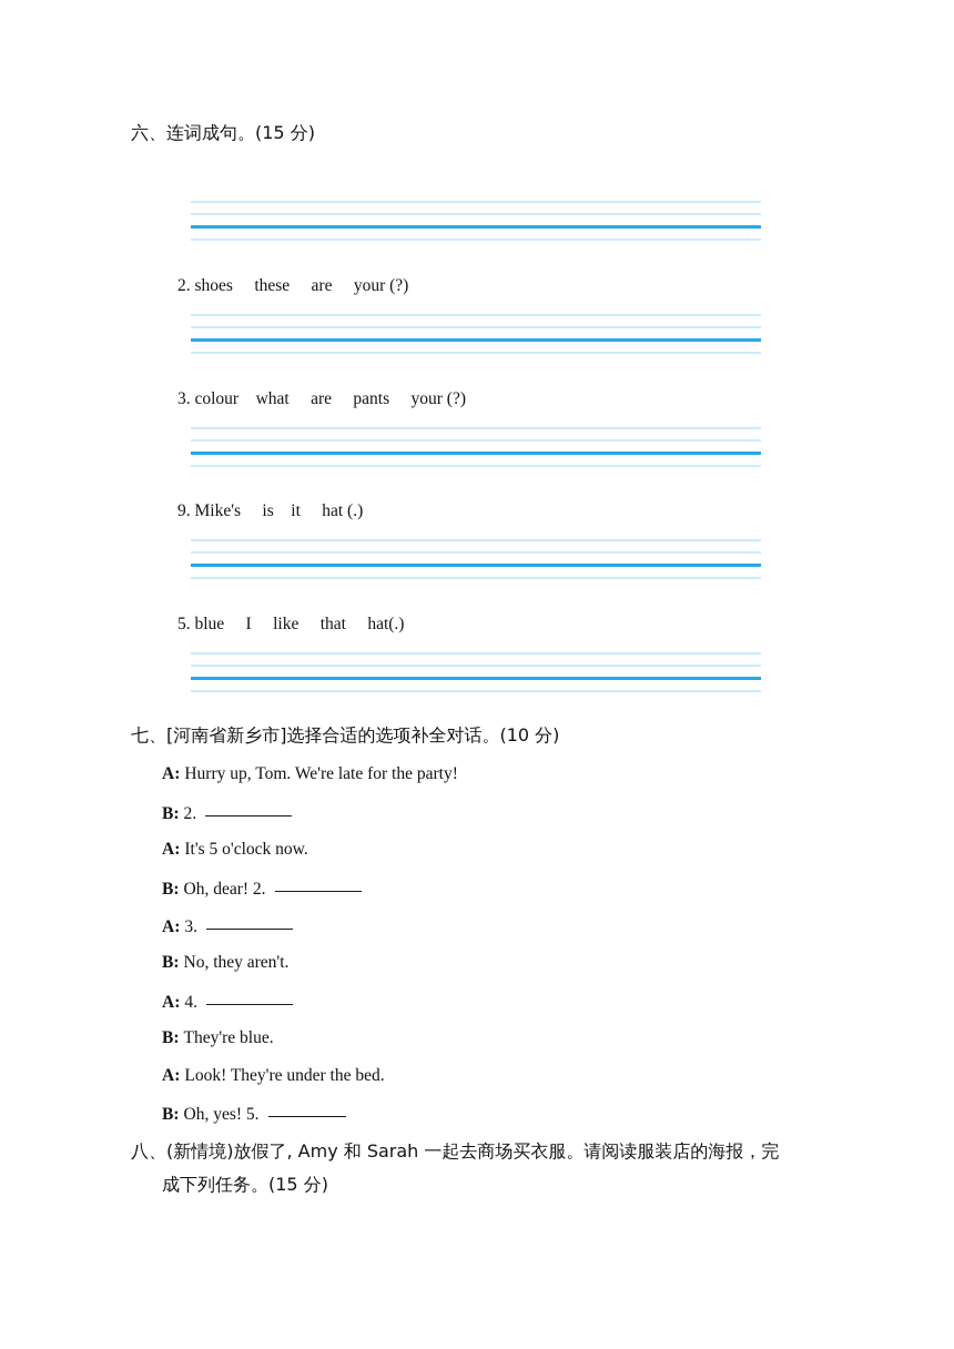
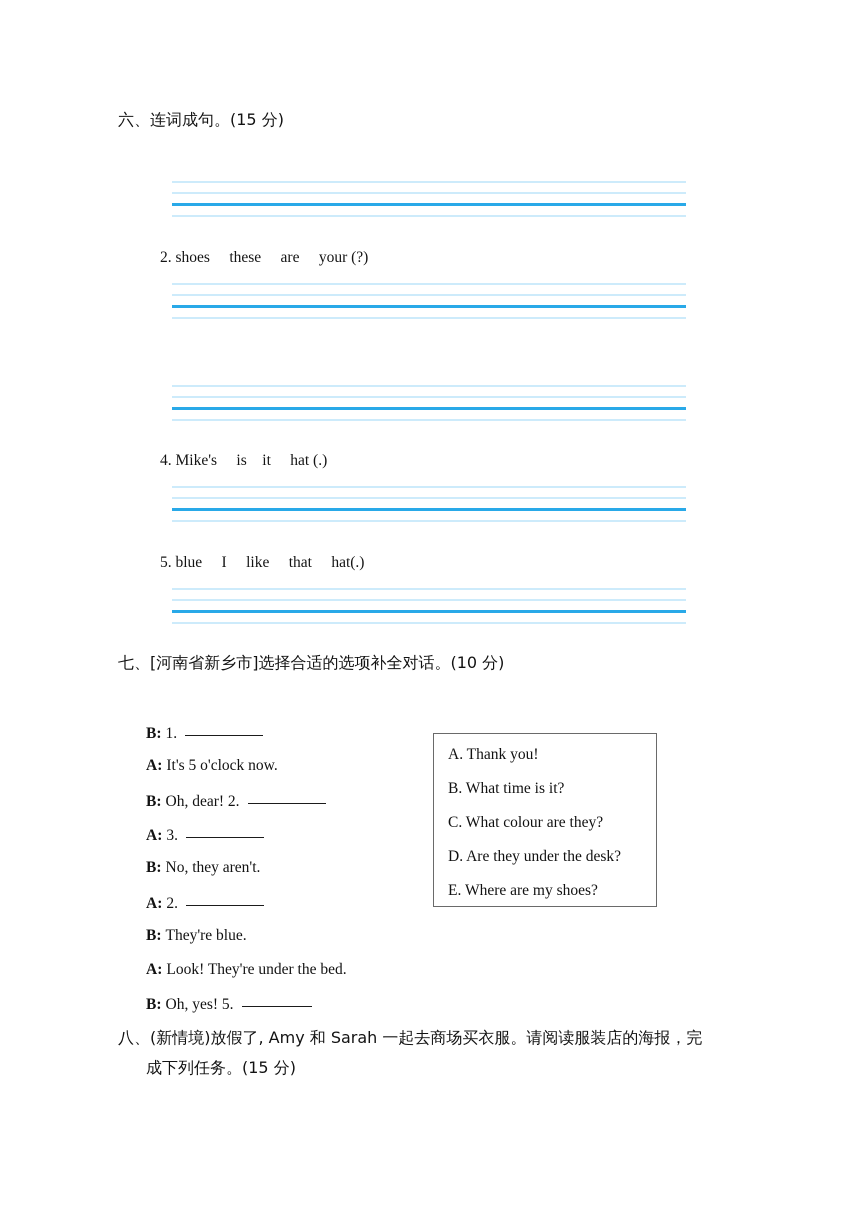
  六、连词成句。(15 分)
  2. shoes these are your (?)
- 3. colour what are pants your (?)
- 9. Mike's is it hat (.)
+ 4. Mike's is it hat (.)
  5. blue I like that hat(.)
  七、[河南省新乡市]选择合适的选项补全对话。(10 分)
- A: Hurry up, Tom. We're late for the party!
- B: 2.
+ B: 1.
  A: It's 5 o'clock now.
  B: Oh, dear! 2.
  A: 3.
  B: No, they aren't.
- A: 4.
+ A: 2.
  B: They're blue.
  A: Look! They're under the bed.
  B: Oh, yes! 5.
+ A. Thank you!
+ B. What time is it?
+ C. What colour are they?
+ D. Are they under the desk?
+ E. Where are my shoes?
  八、(新情境)放假了, Amy 和 Sarah 一起去商场买衣服。请阅读服装店的海报，完
  成下列任务。(15 分)
